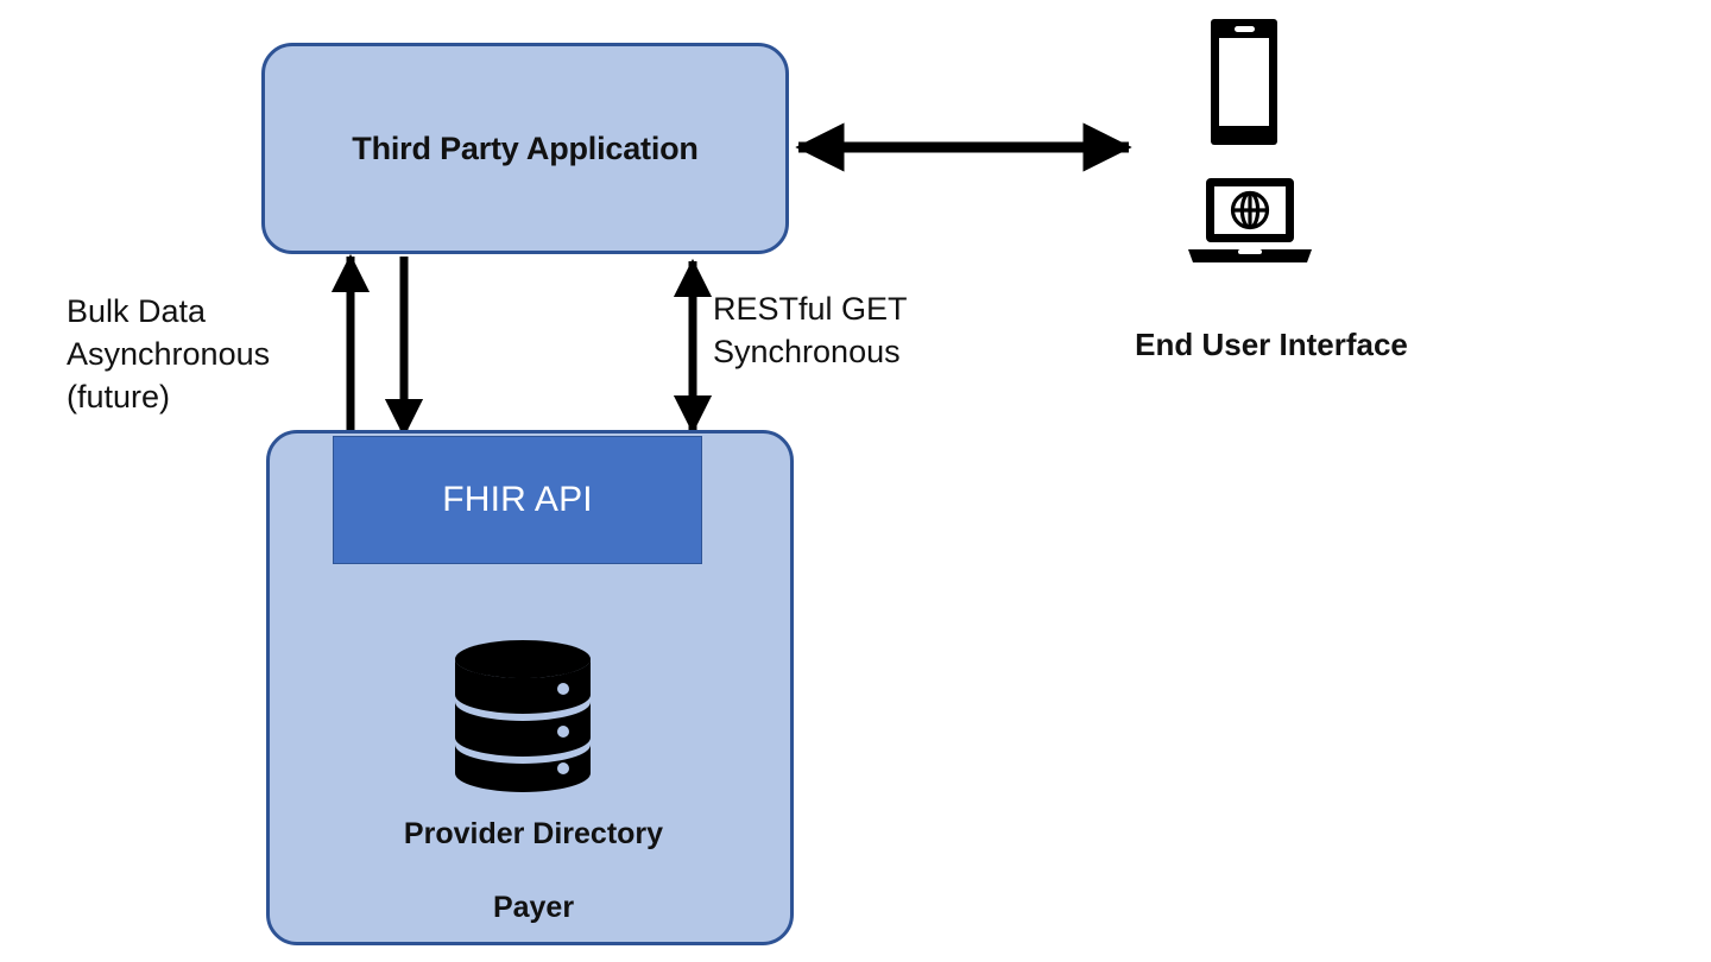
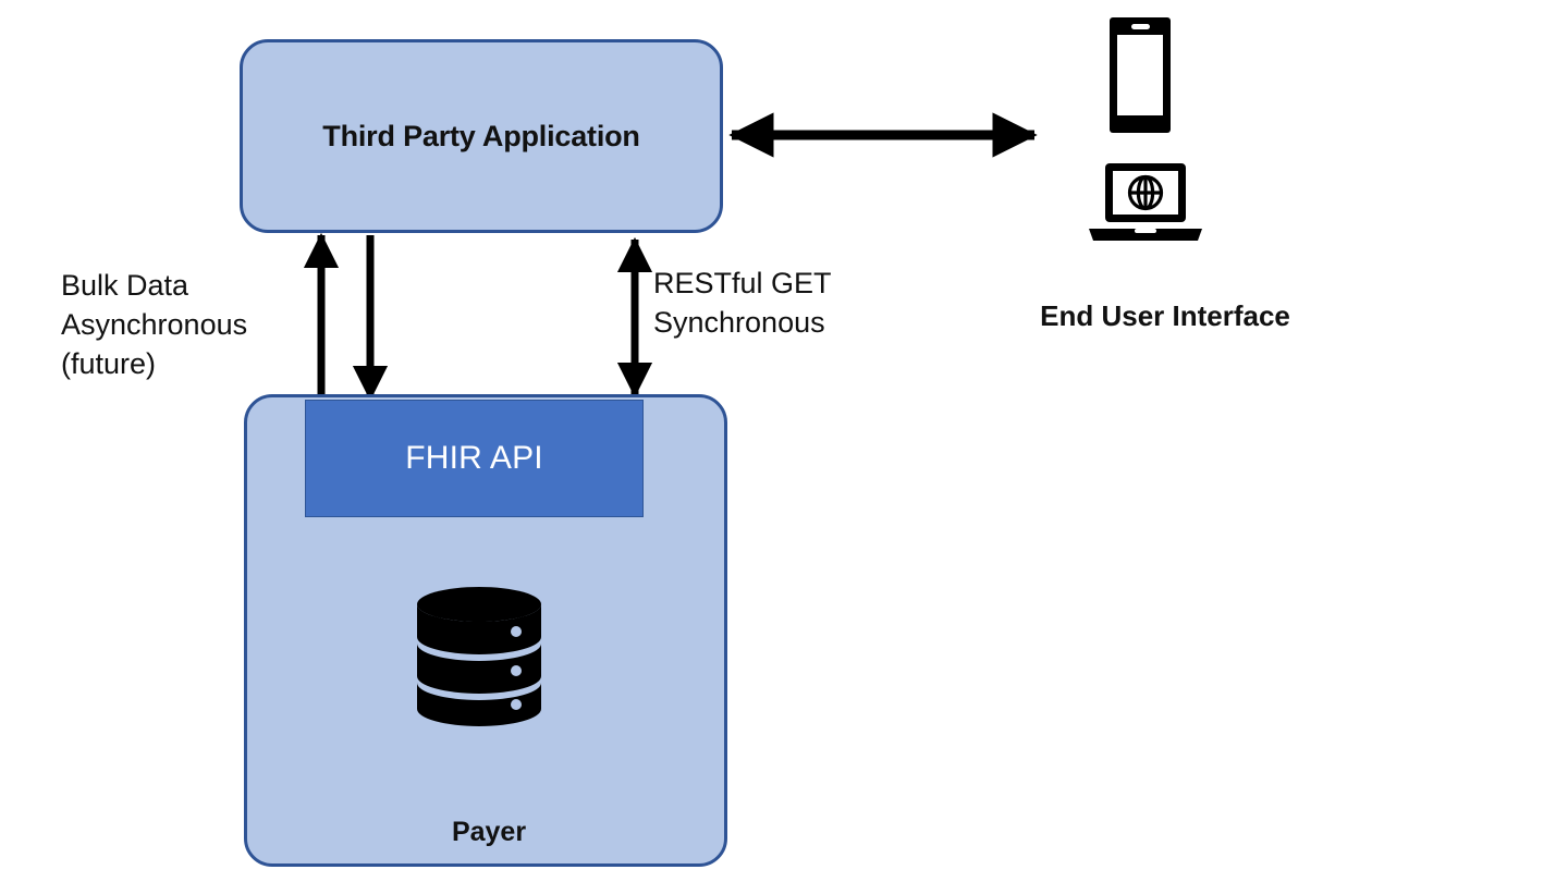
  Third Party Application
  FHIR API
- Provider Directory
  Payer
  Bulk Data
  Asynchronous
  (future)
  RESTful GET
  Synchronous
  End User Interface
